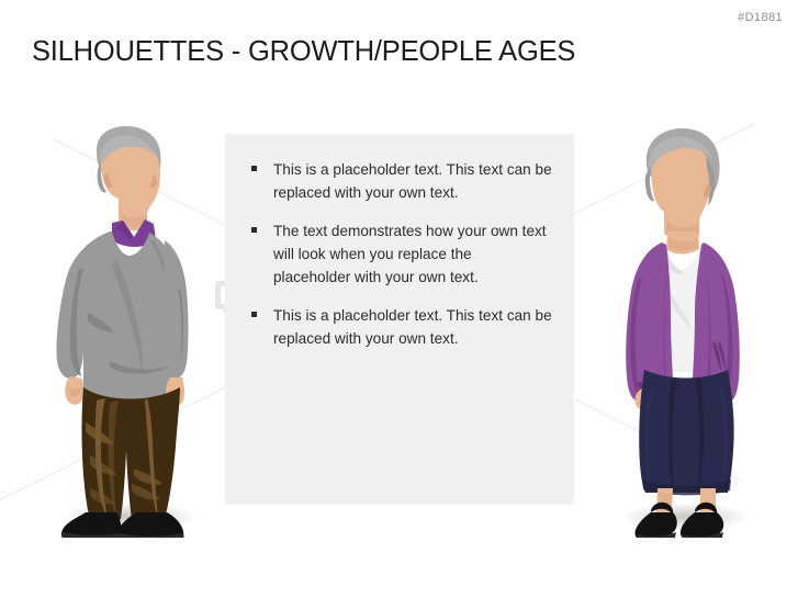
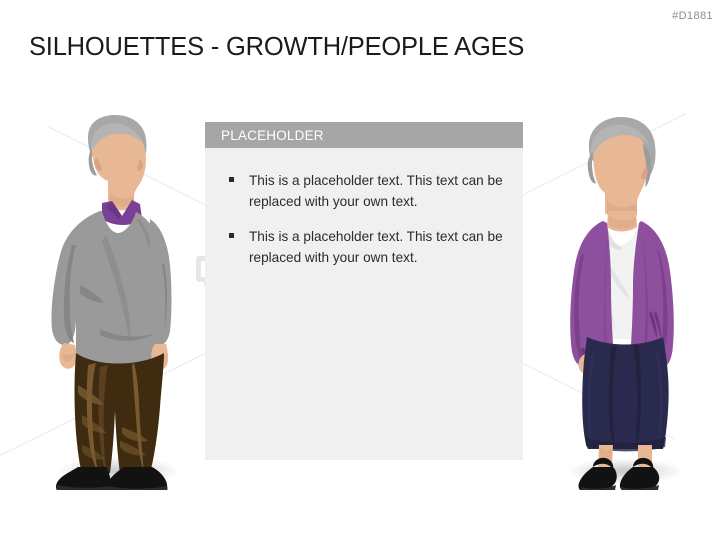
  #D1881
  SILHOUETTES - GROWTH/PEOPLE AGES
+ PLACEHOLDER
  This is a placeholder text. This text can be replaced with your own text.
- The text demonstrates how your own text will look when you replace the placeholder with your own text.
  This is a placeholder text. This text can be replaced with your own text.
